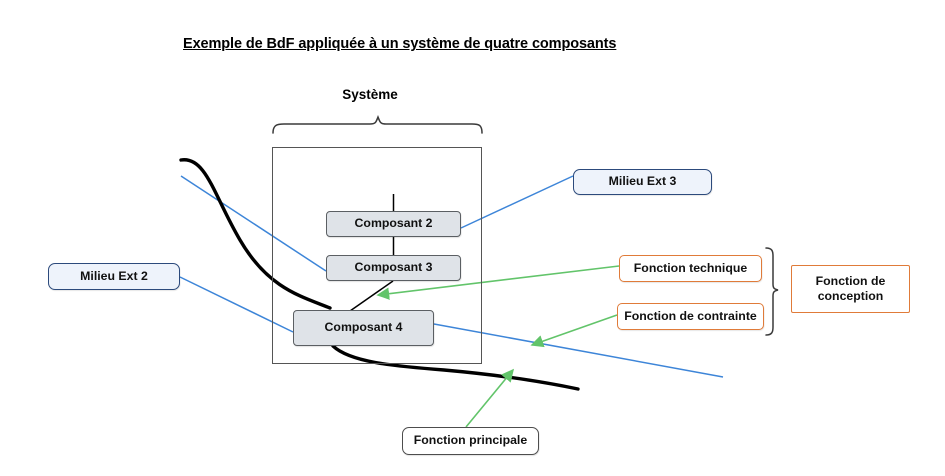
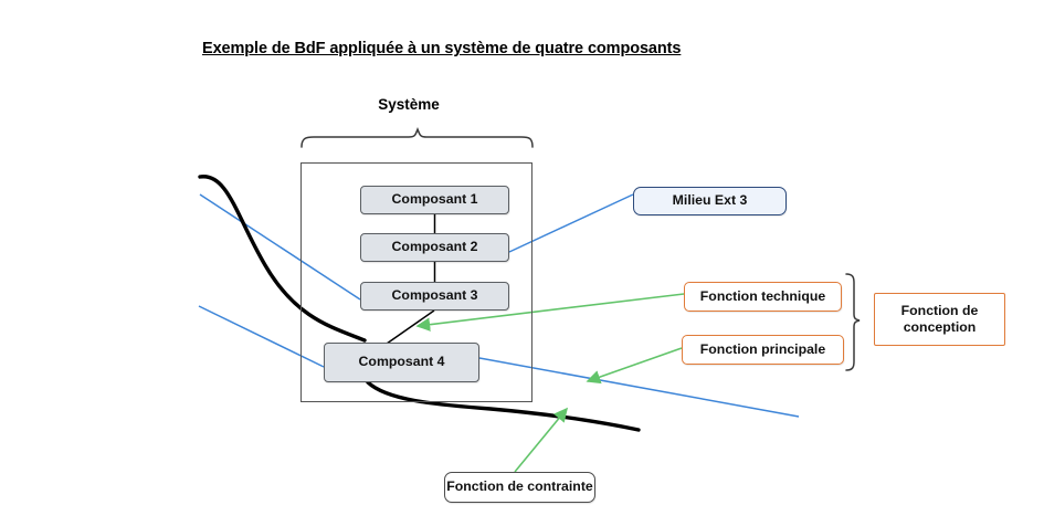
  Exemple de BdF appliquée à un système de quatre composants
  Système
+ Composant 1
  Composant 2
  Composant 3
  Composant 4
- Milieu Ext 2
  Milieu Ext 3
  Fonction technique
- Fonction de contrainte
+ Fonction principale
  Fonction de
  conception
- Fonction principale
+ Fonction de contrainte
